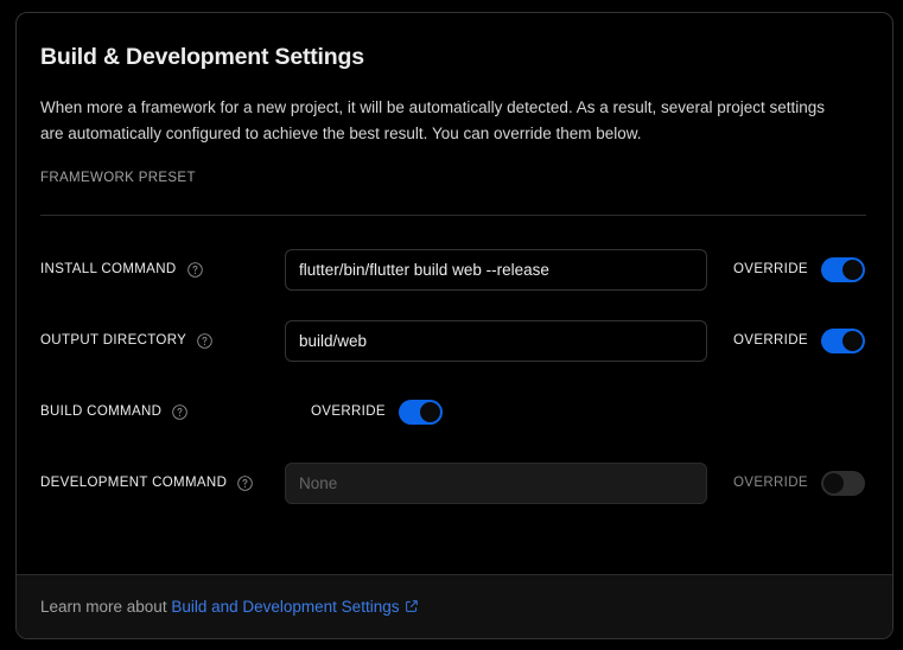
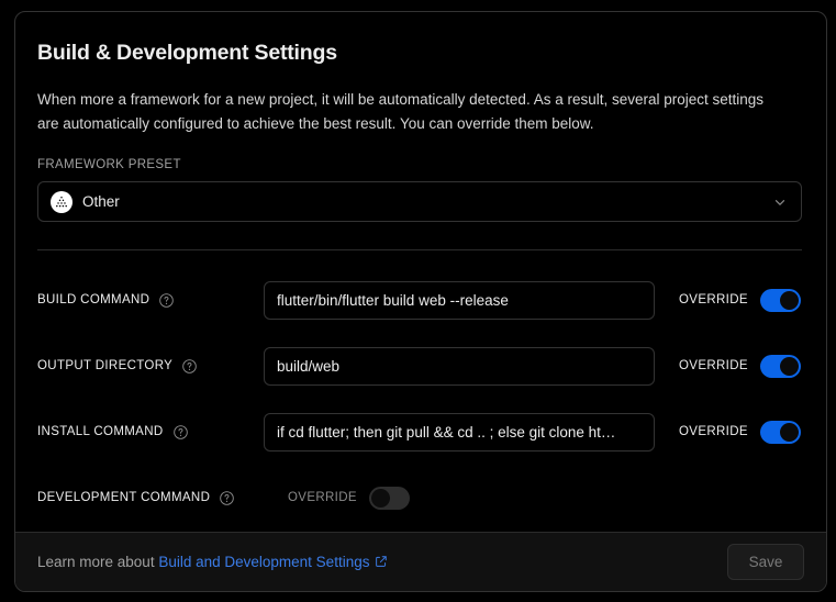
  Build & Development Settings
  When more a framework for a new project, it will be automatically detected. As a result, several project settings are automatically configured to achieve the best result. You can override them below.
  FRAMEWORK PRESET
+ Other
- INSTALL COMMAND
+ BUILD COMMAND
  flutter/bin/flutter build web --release
  OVERRIDE
  OUTPUT DIRECTORY
  build/web
  OVERRIDE
- BUILD COMMAND
+ INSTALL COMMAND
+ if cd flutter; then git pull && cd .. ; else git clone ht…
  OVERRIDE
  DEVELOPMENT COMMAND
- None
  OVERRIDE
  Learn more about Build and Development Settings
+ Save
